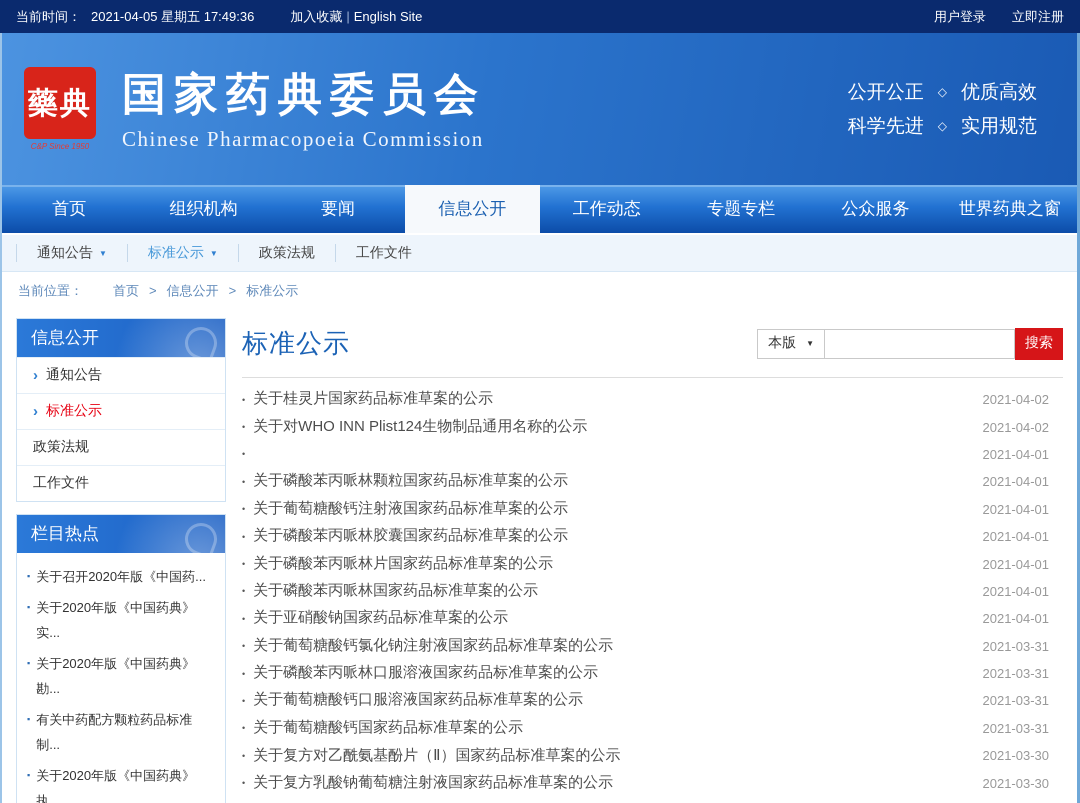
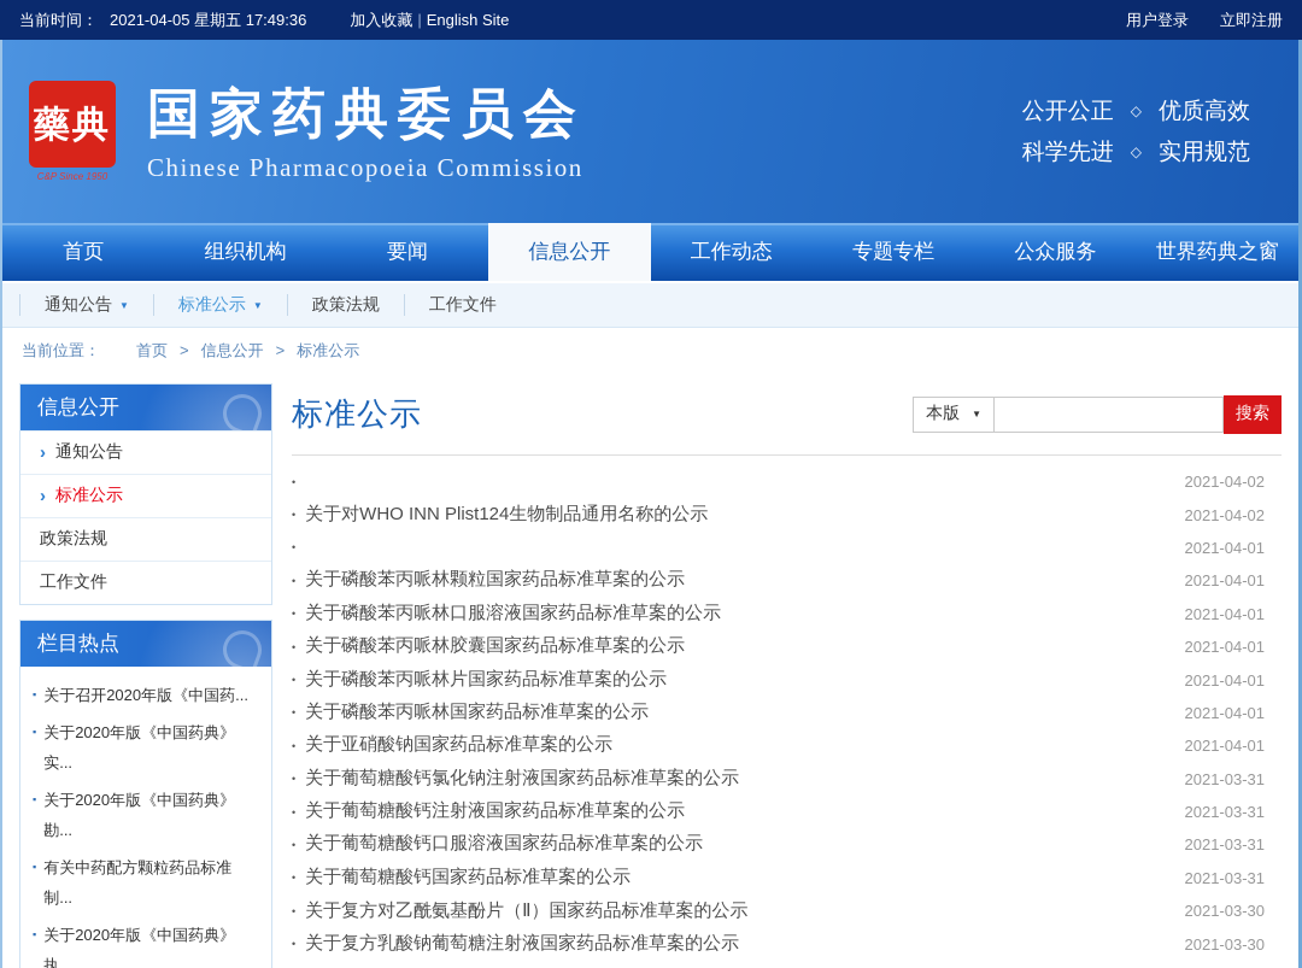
  当前时间：
  2021-04-05 星期五 17:49:36
  加入收藏
  |
  English Site
  用户登录
  立即注册
  藥典
  C&P Since 1950
  国家药典委员会
  Chinese Pharmacopoeia Commission
  公开公正
  ◇
  优质高效
  科学先进
  ◇
  实用规范
  首页
  组织机构
  要闻
  信息公开
  工作动态
  专题专栏
  公众服务
  世界药典之窗
  通知公告
  ▼
  标准公示
  ▼
  政策法规
  工作文件
  当前位置：
  首页
  >
  信息公开
  >
  标准公示
  信息公开
  ›
  通知公告
  ›
  标准公示
  政策法规
  工作文件
  栏目热点
  ▪
  关于召开2020年版《中国药...
  ▪
  关于2020年版《中国药典》实...
  ▪
  关于2020年版《中国药典》勘...
  ▪
  有关中药配方颗粒药品标准制...
  ▪
  关于2020年版《中国药典》执...
  标准公示
  本版
  ▼
  搜索
  •
- 关于桂灵片国家药品标准草案的公示
  2021-04-02
  •
  关于对WHO INN Plist124生物制品通用名称的公示
  2021-04-02
  •
  2021-04-01
  •
  关于磷酸苯丙哌林颗粒国家药品标准草案的公示
  2021-04-01
  •
- 关于葡萄糖酸钙注射液国家药品标准草案的公示
+ 关于磷酸苯丙哌林口服溶液国家药品标准草案的公示
  2021-04-01
  •
  关于磷酸苯丙哌林胶囊国家药品标准草案的公示
  2021-04-01
  •
  关于磷酸苯丙哌林片国家药品标准草案的公示
  2021-04-01
  •
  关于磷酸苯丙哌林国家药品标准草案的公示
  2021-04-01
  •
  关于亚硝酸钠国家药品标准草案的公示
  2021-04-01
  •
  关于葡萄糖酸钙氯化钠注射液国家药品标准草案的公示
  2021-03-31
  •
- 关于磷酸苯丙哌林口服溶液国家药品标准草案的公示
+ 关于葡萄糖酸钙注射液国家药品标准草案的公示
  2021-03-31
  •
  关于葡萄糖酸钙口服溶液国家药品标准草案的公示
  2021-03-31
  •
  关于葡萄糖酸钙国家药品标准草案的公示
  2021-03-31
  •
  关于复方对乙酰氨基酚片（Ⅱ）国家药品标准草案的公示
  2021-03-30
  •
  关于复方乳酸钠葡萄糖注射液国家药品标准草案的公示
  2021-03-30
